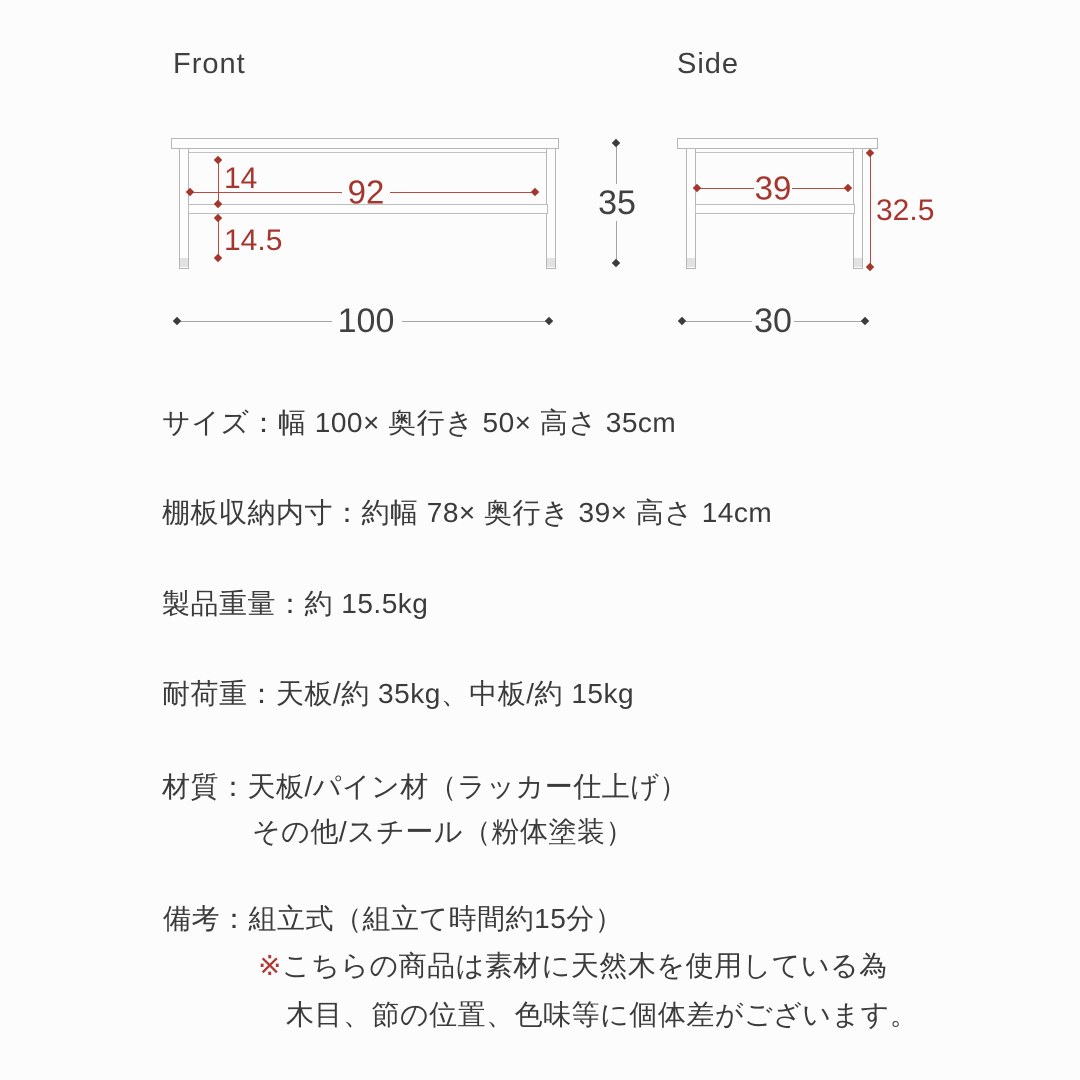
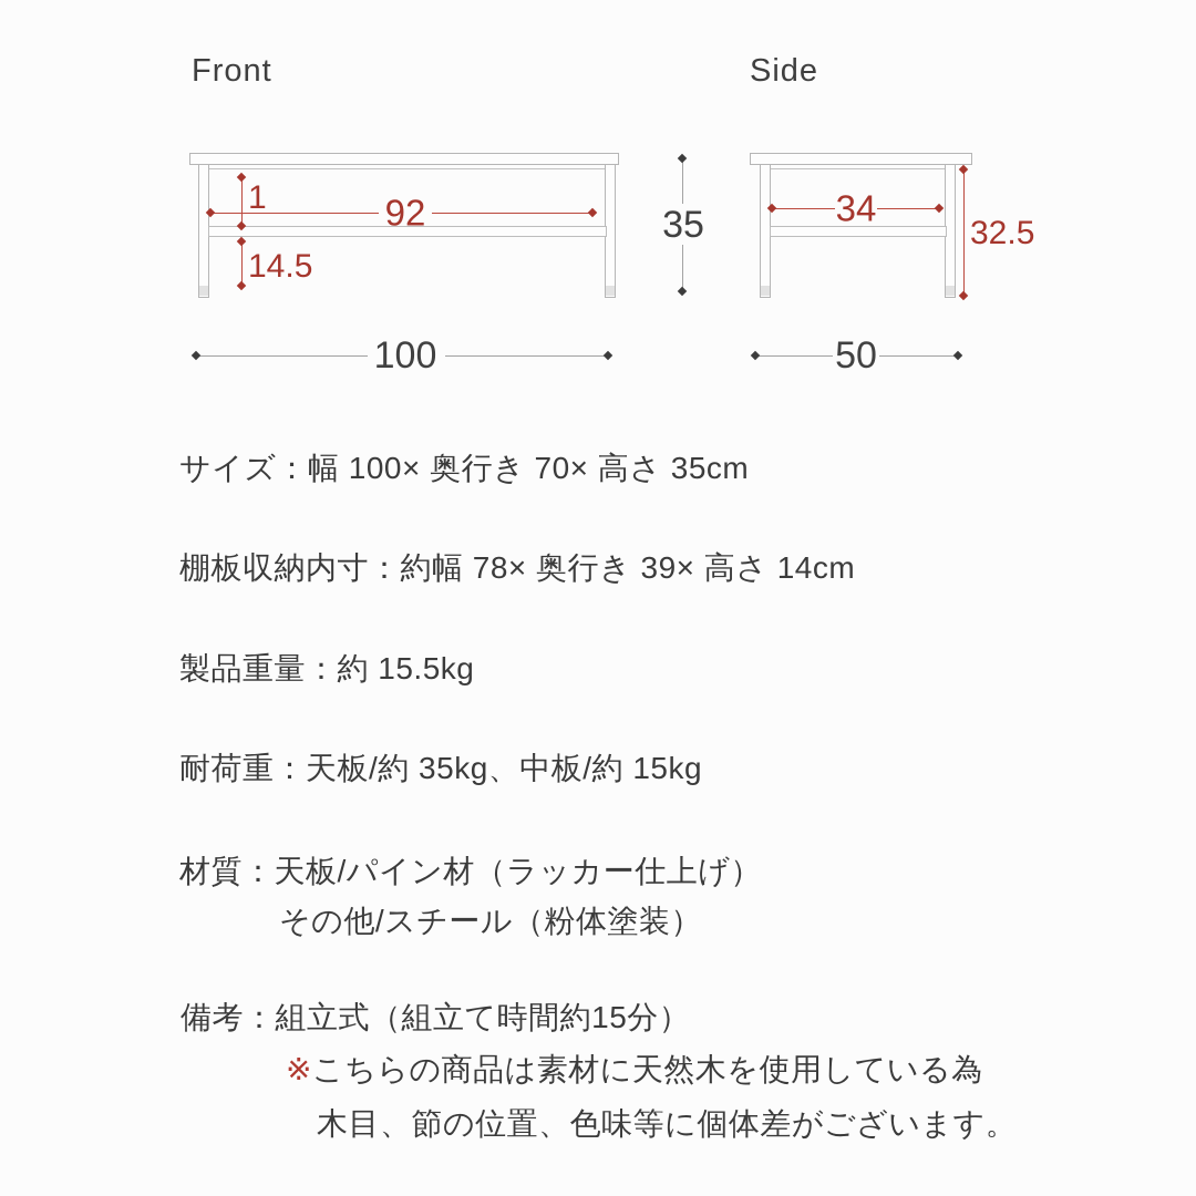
  Front
- 14
+ 1
  14.5
  92
  35
  100
  Side
- 39
+ 34
  32.5
- 30
+ 50
- サイズ：幅 100× 奥行き 50× 高さ 35cm
+ サイズ：幅 100× 奥行き 70× 高さ 35cm
  棚板収納内寸：約幅 78× 奥行き 39× 高さ 14cm
  製品重量：約 15.5kg
  耐荷重：天板/約 35kg、中板/約 15kg
  材質：天板/パイン材（ラッカー仕上げ）
  その他/スチール（粉体塗装）
  備考：組立式（組立て時間約15分）
  ※こちらの商品は素材に天然木を使用している為
  木目、節の位置、色味等に個体差がございます。
